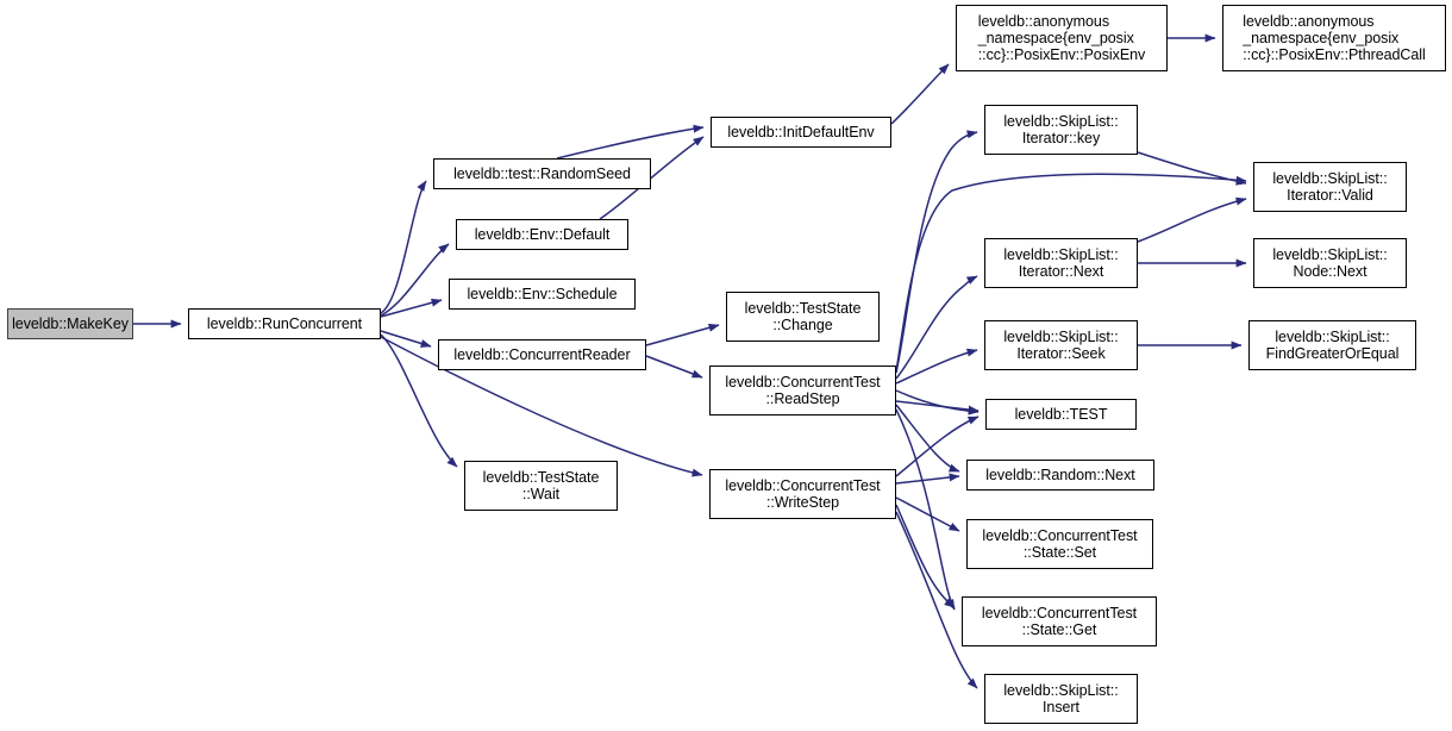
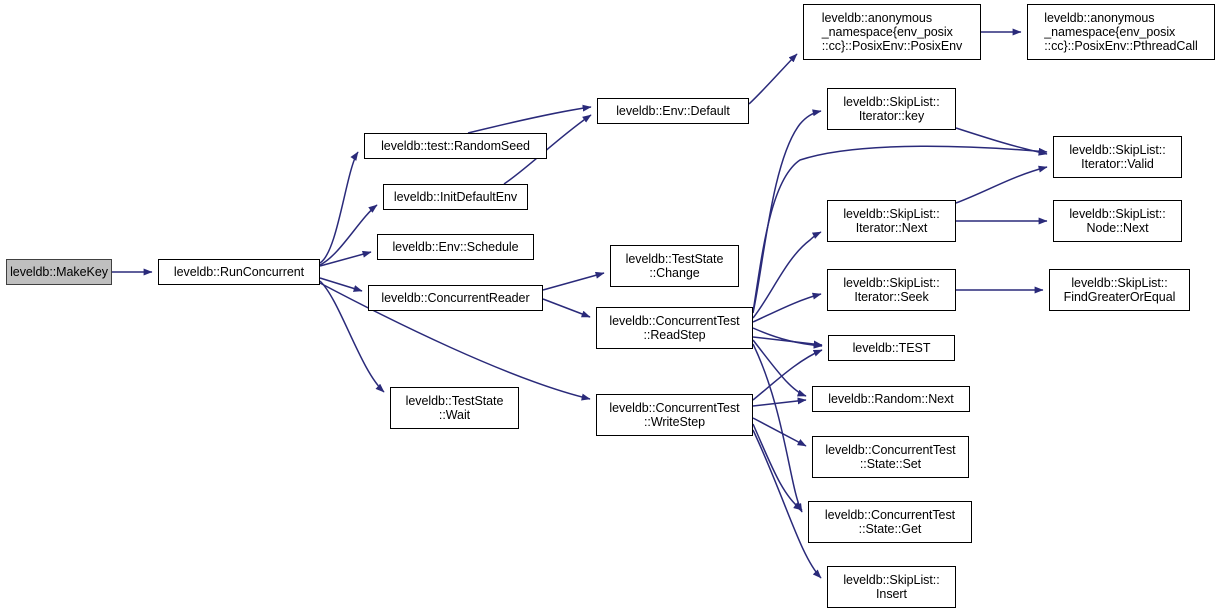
  leveldb::MakeKey
  leveldb::RunConcurrent
  leveldb::test::RandomSeed
- leveldb::Env::Default
+ leveldb::InitDefaultEnv
  leveldb::Env::Schedule
  leveldb::ConcurrentReader
  leveldb::TestState
  ::Wait
- leveldb::InitDefaultEnv
+ leveldb::Env::Default
  leveldb::TestState
  ::Change
  leveldb::ConcurrentTest
  ::ReadStep
  leveldb::ConcurrentTest
  ::WriteStep
  leveldb::anonymous
  _namespace{env_posix
  ::cc}::PosixEnv::PosixEnv
  leveldb::anonymous
  _namespace{env_posix
  ::cc}::PosixEnv::PthreadCall
  leveldb::SkipList::
  Iterator::key
  leveldb::SkipList::
  Iterator::Valid
  leveldb::SkipList::
  Iterator::Next
  leveldb::SkipList::
  Node::Next
  leveldb::SkipList::
  Iterator::Seek
  leveldb::SkipList::
  FindGreaterOrEqual
  leveldb::TEST
  leveldb::Random::Next
  leveldb::ConcurrentTest
  ::State::Set
  leveldb::ConcurrentTest
  ::State::Get
  leveldb::SkipList::
  Insert
